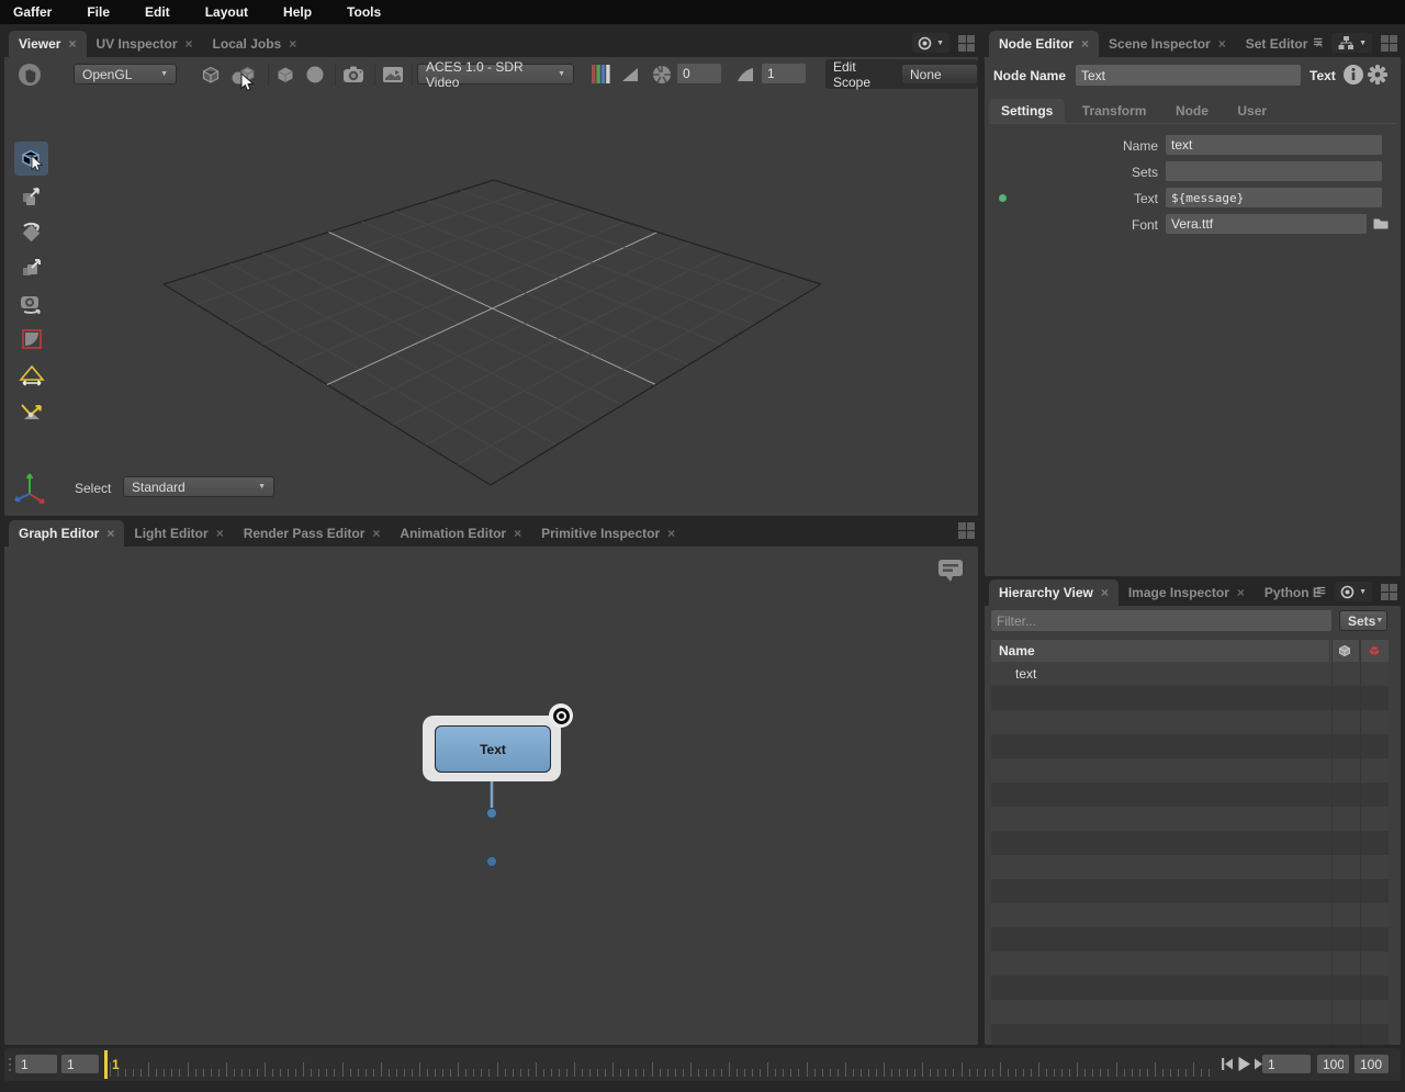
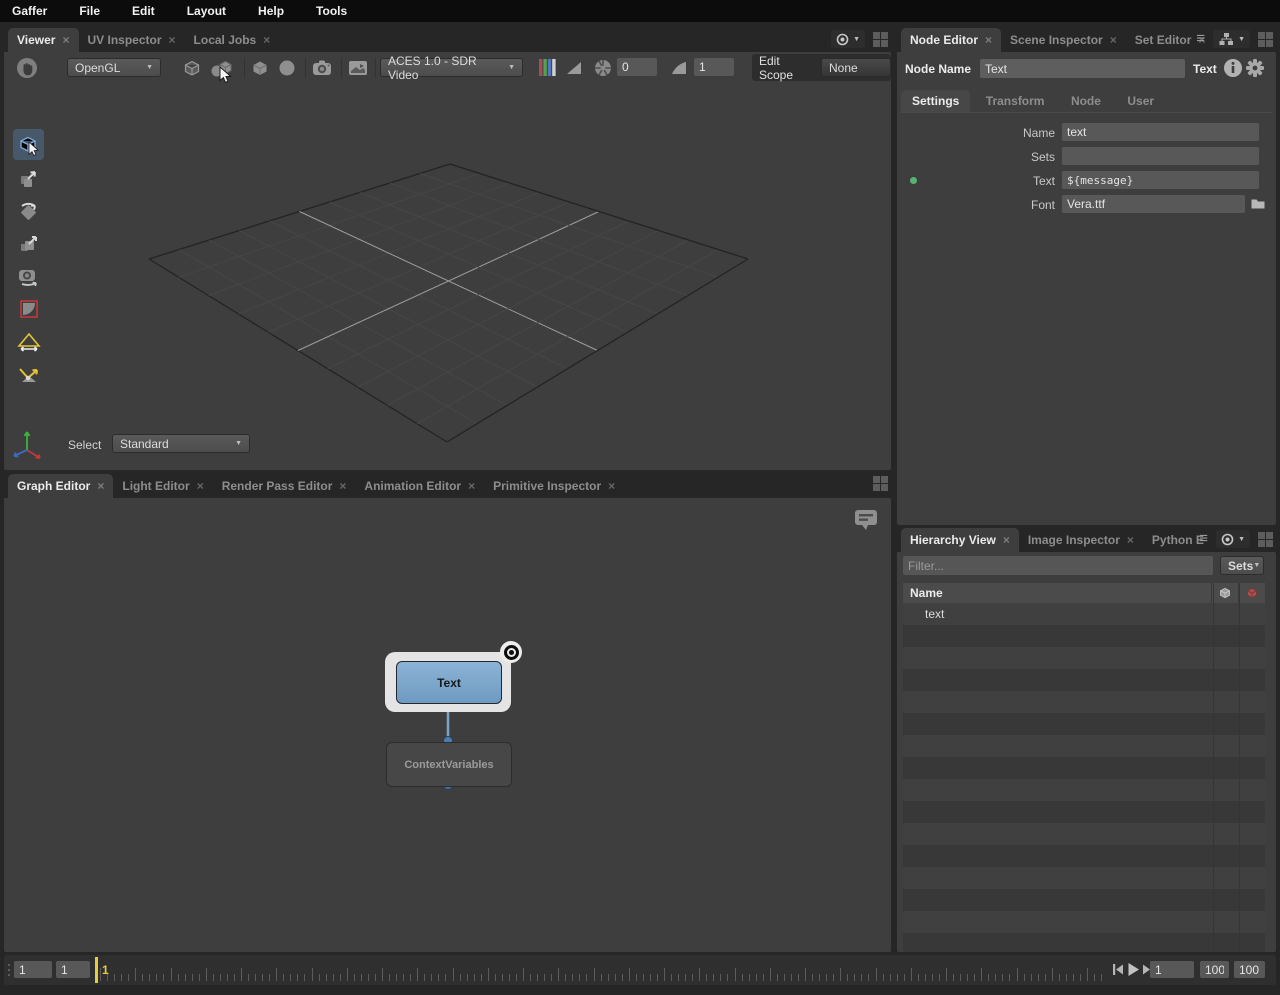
  Gaffer
  File
  Edit
  Layout
  Help
  Tools
  Viewer
  ×
  UV Inspector
  ×
  Local Jobs
  ×
  OpenGL
  ACES 1.0 - SDR Video
  0
  1
  Edit Scope
  None
  Select
  Standard
  Graph Editor
  ×
  Light Editor
  ×
  Render Pass Editor
  ×
  Animation Editor
  ×
  Primitive Inspector
  ×
  Text
+ ContextVariables
  Node Editor
  ×
  Scene Inspector
  ×
  Set Editor
  ×
  ≡
  Node Name
  Text
  Text
  Settings
  Transform
  Node
  User
  Name
  text
  Sets
  Text
  ${message}
  Font
  Vera.ttf
  Hierarchy View
  ×
  Image Inspector
  ×
  Python E
  ≡
  Filter...
  Sets
  Name
  text
  1
  1
  1
  1
  100
  100
